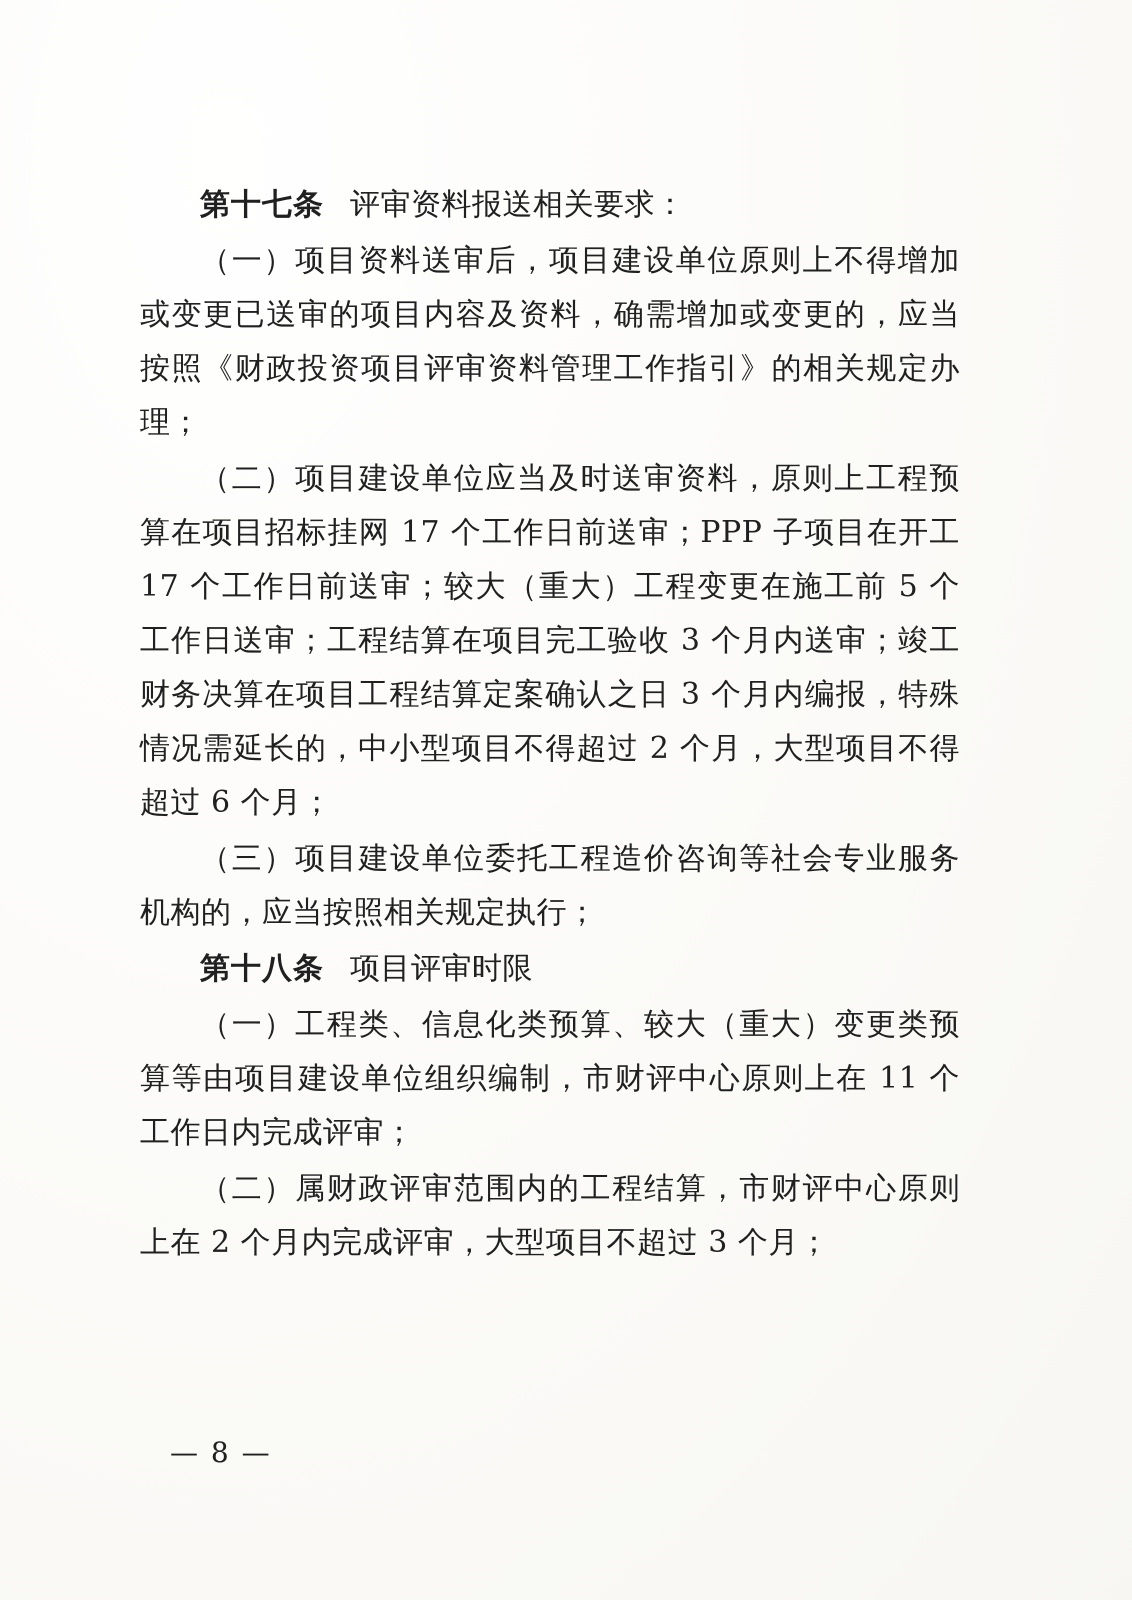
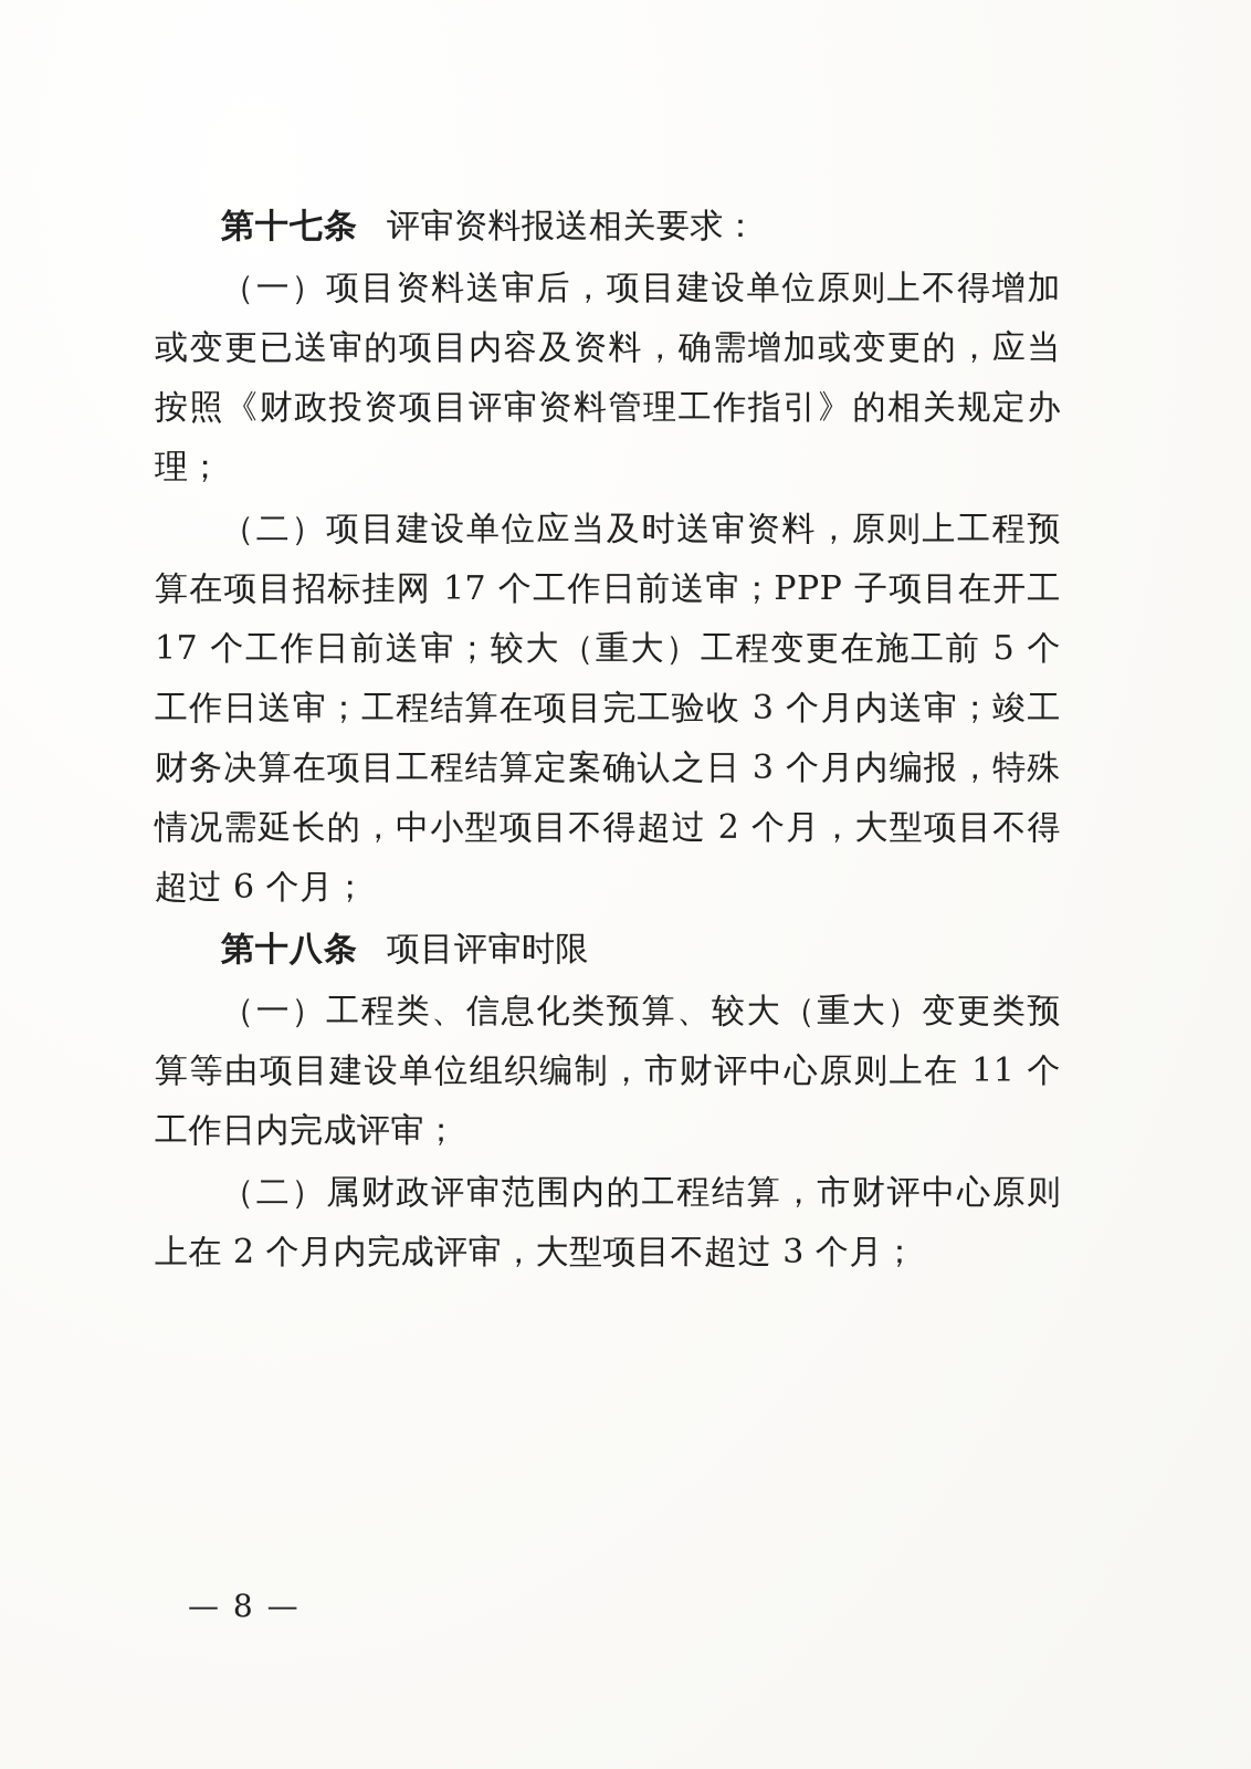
  第十七条 评审资料报送相关要求：
  （一）项目资料送审后，项目建设单位原则上不得增加或变更已送审的项目内容及资料，确需增加或变更的，应当按照《财政投资项目评审资料管理工作指引》的相关规定办理；
  （二）项目建设单位应当及时送审资料，原则上工程预算在项目招标挂网 17 个工作日前送审；PPP 子项目在开工 17 个工作日前送审；较大（重大）工程变更在施工前 5 个工作日送审；工程结算在项目完工验收 3 个月内送审；竣工财务决算在项目工程结算定案确认之日 3 个月内编报，特殊情况需延长的，中小型项目不得超过 2 个月，大型项目不得超过 6 个月；
- （三）项目建设单位委托工程造价咨询等社会专业服务机构的，应当按照相关规定执行；
  第十八条 项目评审时限
  （一）工程类、信息化类预算、较大（重大）变更类预算等由项目建设单位组织编制，市财评中心原则上在 11 个工作日内完成评审；
  （二）属财政评审范围内的工程结算，市财评中心原则上在 2 个月内完成评审，大型项目不超过 3 个月；
  — 8 —
